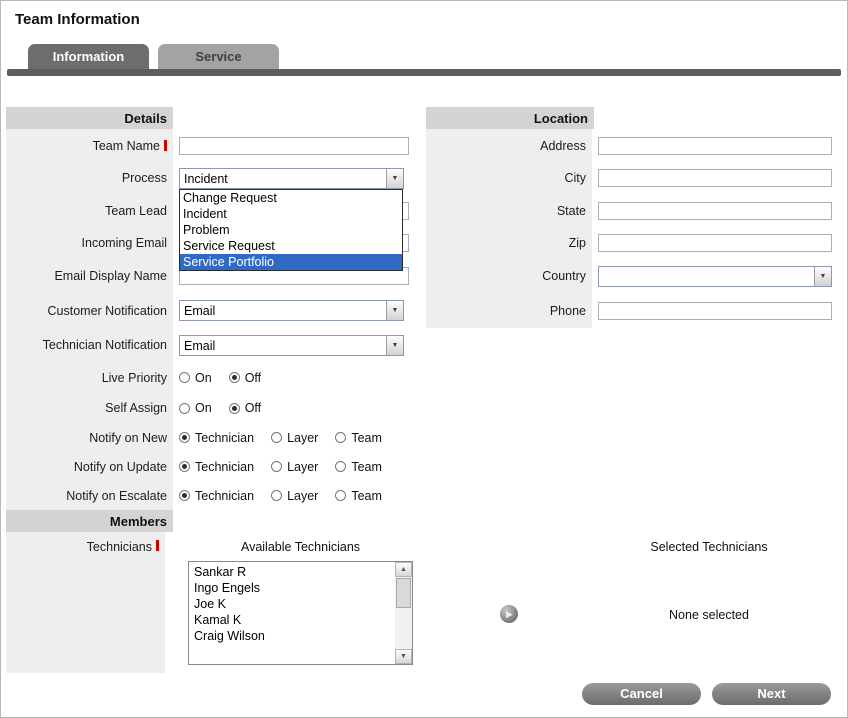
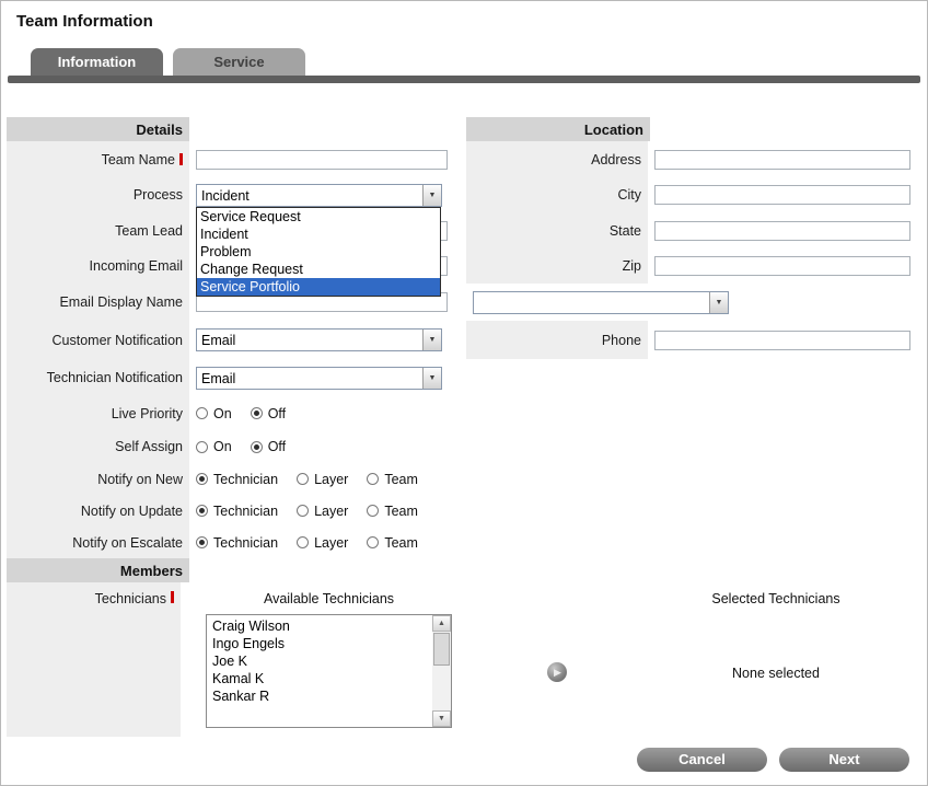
  Team Information
  Information
  Service
  Details
  Team Name
  Process
  Incident
  Team Lead
  Incoming Email
  Email Display Name
  Customer Notification
  Email
  Technician Notification
  Email
  Live Priority
  On
  Off
  Self Assign
  On
  Off
  Notify on New
  Technician
  Layer
  Team
  Notify on Update
  Technician
  Layer
  Team
  Notify on Escalate
  Technician
  Layer
  Team
  Members
  Technicians
  Available Technicians
- Sankar R
+ Craig Wilson
  Ingo Engels
  Joe K
  Kamal K
- Craig Wilson
+ Sankar R
  Location
  Address
  City
  State
  Zip
- Country
  Phone
- Change Request
+ Service Request
  Incident
  Problem
- Service Request
+ Change Request
  Service Portfolio
  ▶
  Selected Technicians
  None selected
  Cancel
  Next
